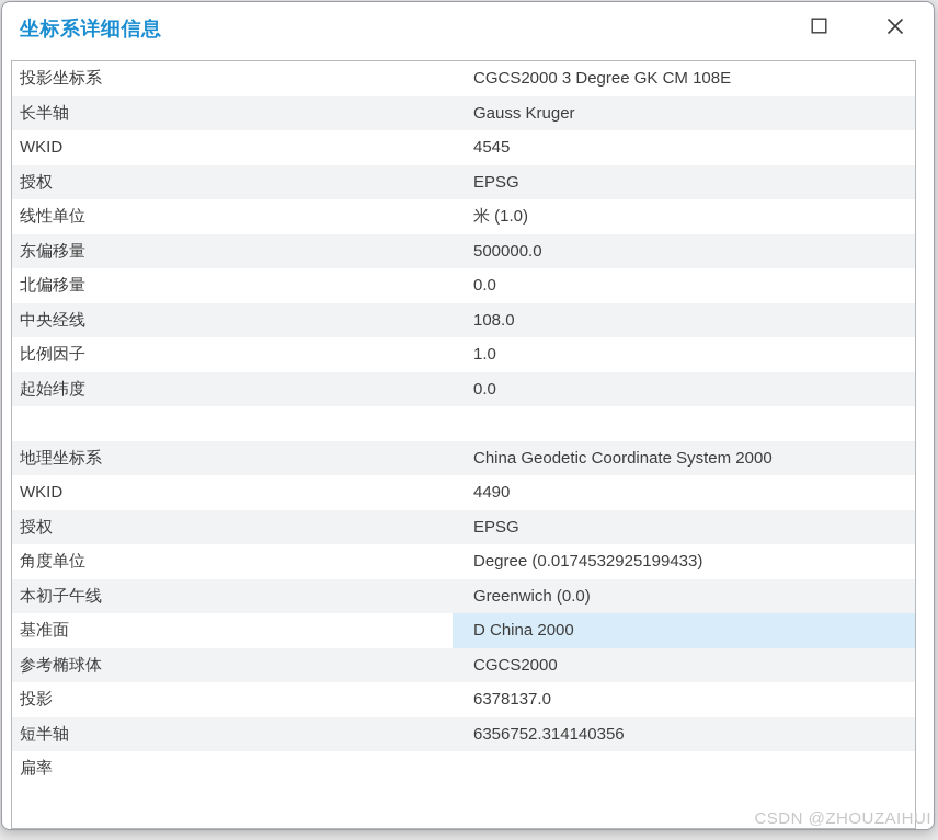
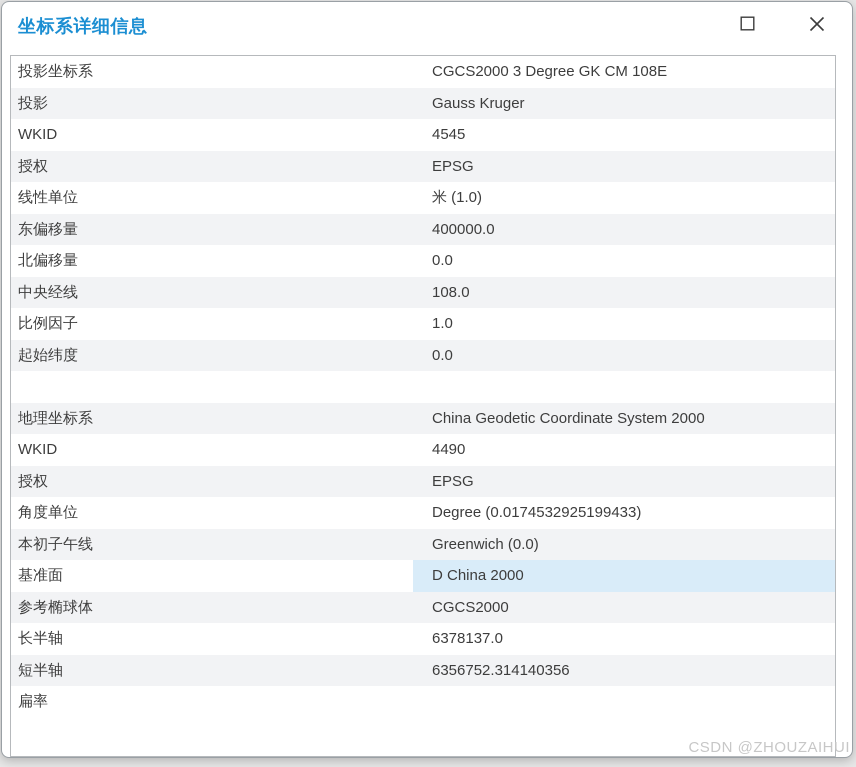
  坐标系详细信息
  投影坐标系
  CGCS2000 3 Degree GK CM 108E
- 长半轴
+ 投影
  Gauss Kruger
  WKID
  4545
  授权
  EPSG
  线性单位
  米 (1.0)
  东偏移量
- 500000.0
+ 400000.0
  北偏移量
  0.0
  中央经线
  108.0
  比例因子
  1.0
  起始纬度
  0.0
  地理坐标系
  China Geodetic Coordinate System 2000
  WKID
  4490
  授权
  EPSG
  角度单位
  Degree (0.0174532925199433)
  本初子午线
  Greenwich (0.0)
  基准面
  D China 2000
  参考椭球体
  CGCS2000
- 投影
+ 长半轴
  6378137.0
  短半轴
  6356752.314140356
  扁率
  CSDN @ZHOUZAIHUI
